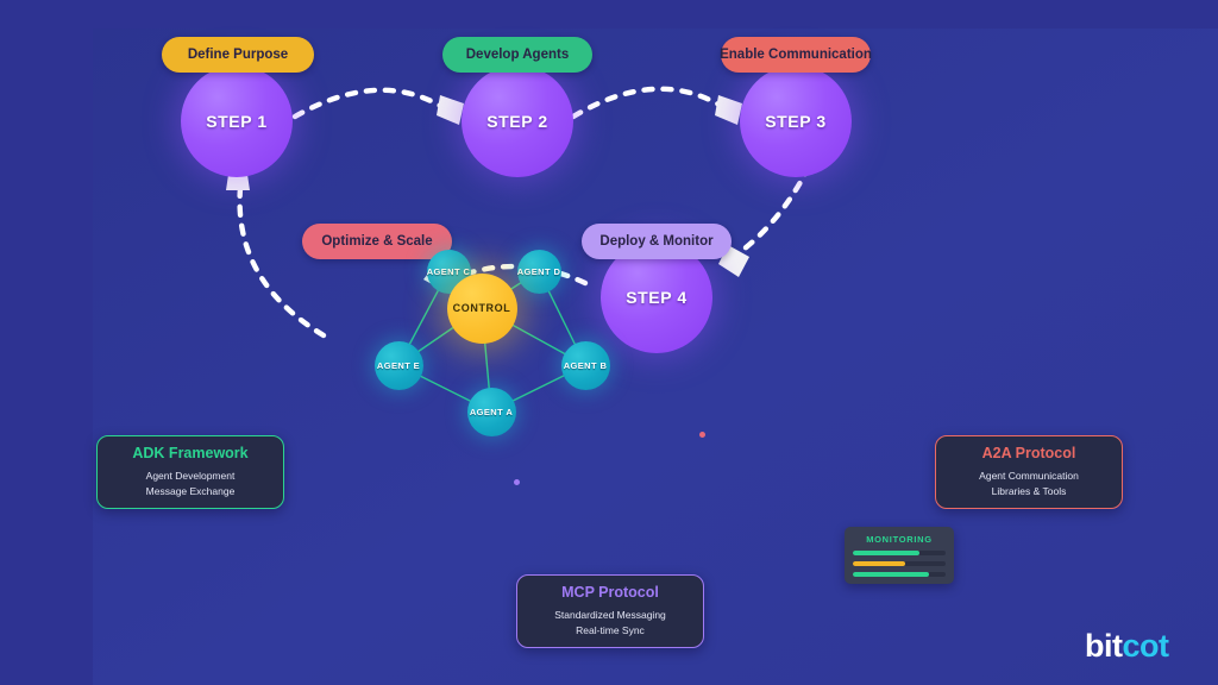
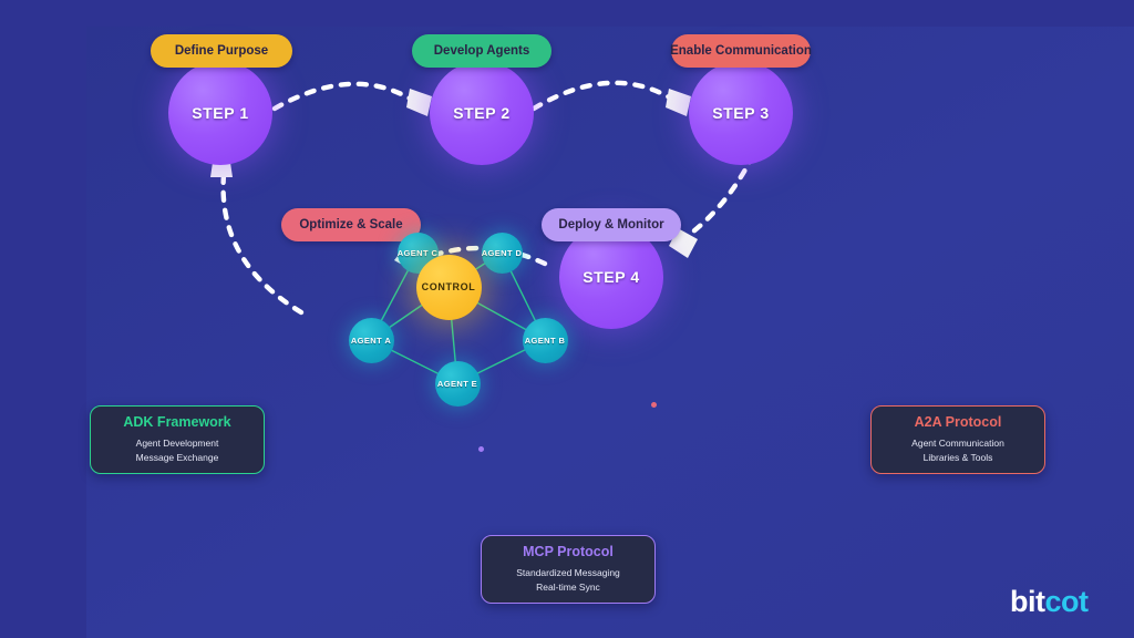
  STEP 1
  STEP 2
  STEP 3
  STEP 4
  Define Purpose
  Develop Agents
  Enable Communication
  Deploy & Monitor
  Optimize & Scale
  AGENT C
  AGENT D
- AGENT E
+ AGENT A
  AGENT B
- AGENT A
+ AGENT E
  CONTROL
  ADK Framework
  Agent Development
  Message Exchange
  A2A Protocol
  Agent Communication
  Libraries & Tools
  MCP Protocol
  Standardized Messaging
  Real-time Sync
- MONITORING
  bitcot
